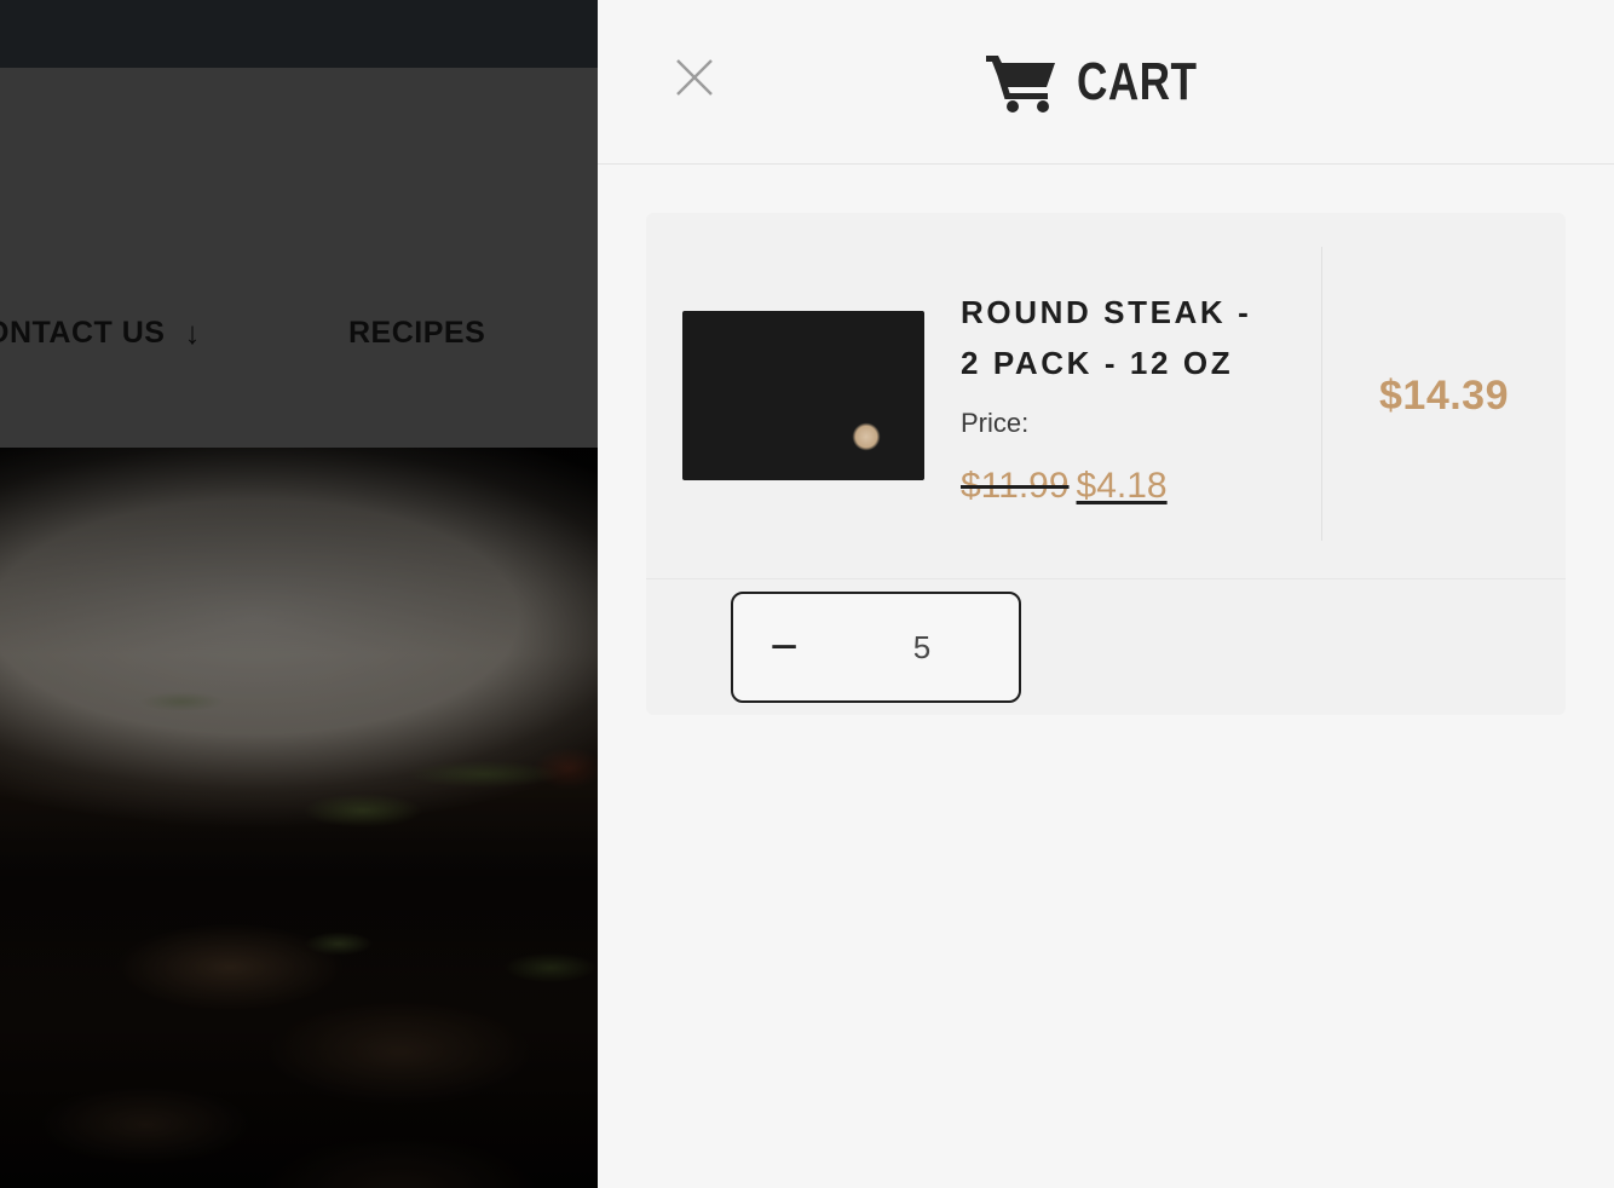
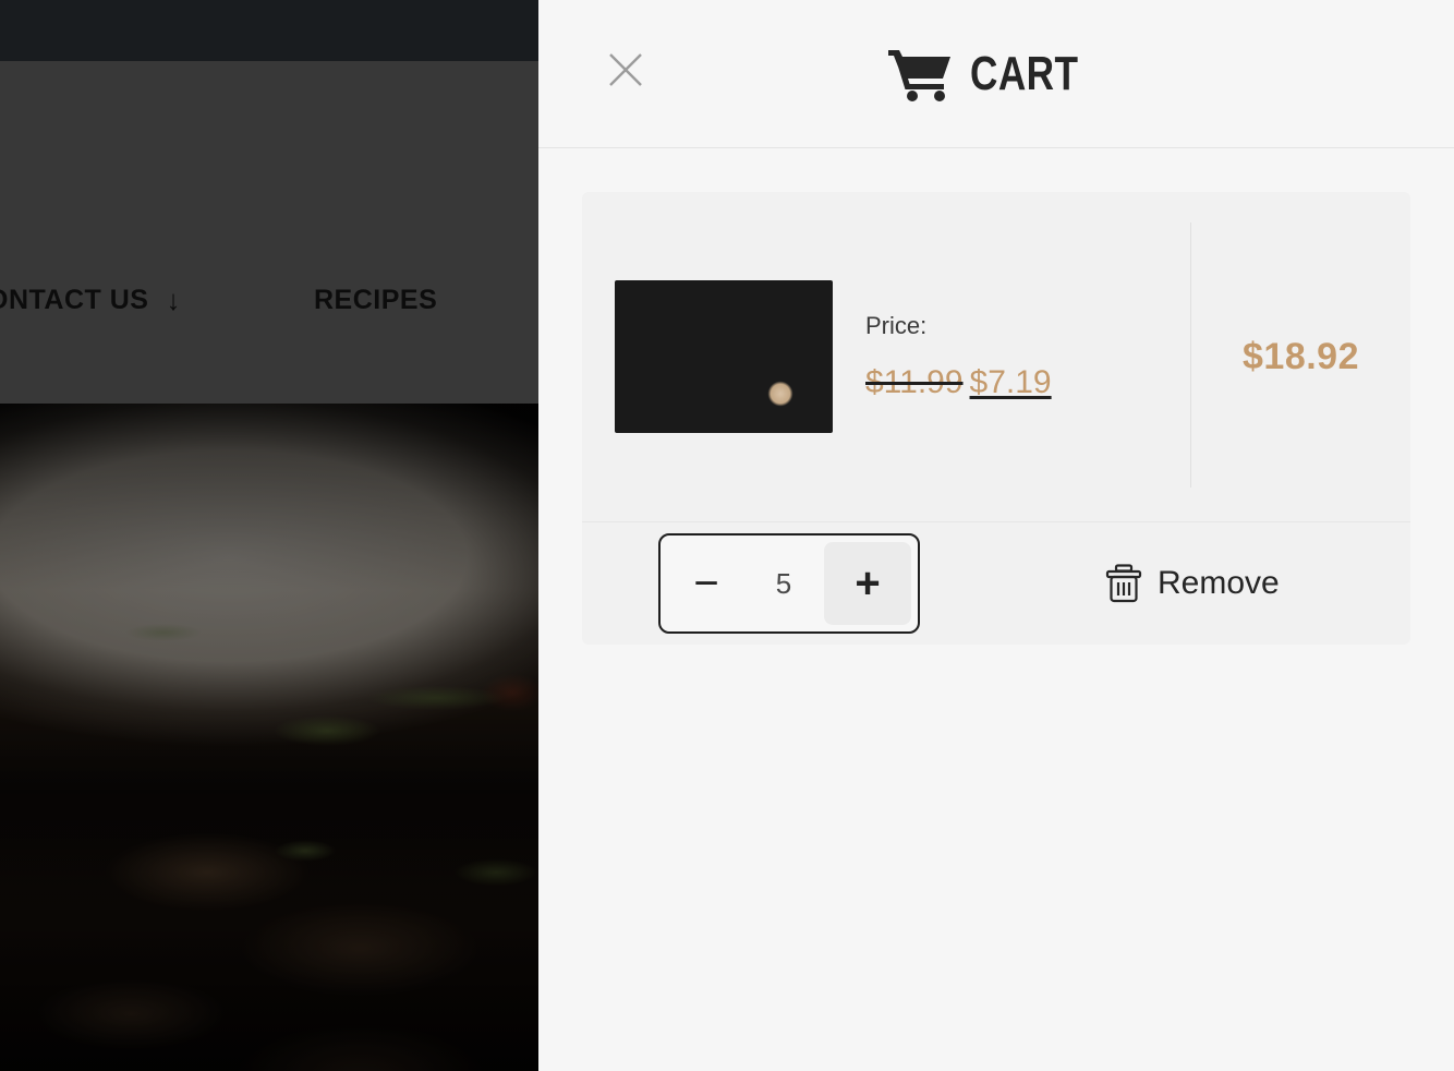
  NTACT US
  ↓
  RECIPES
  CART
- ROUND STEAK - 2 PACK - 12 OZ
  Price:
- $11.99 $4.18
+ $11.99 $7.19
- $14.39
+ $18.92
  −
  5
+ +
+ Remove
